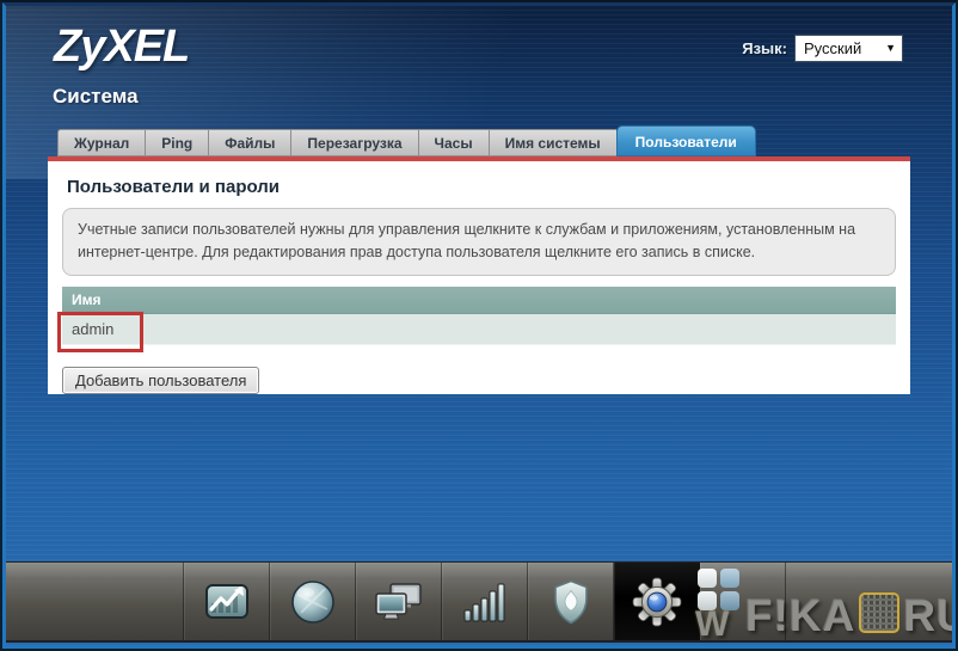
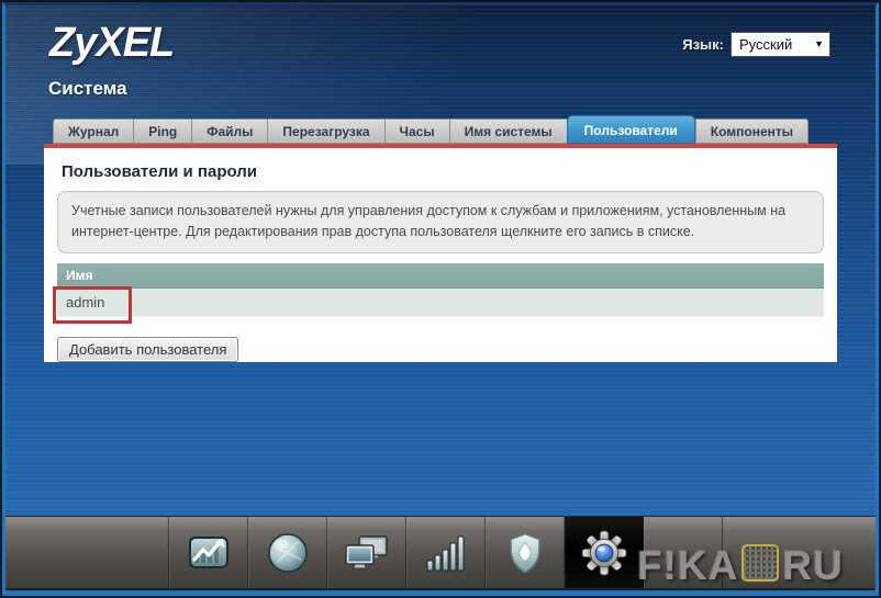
  ZyXEL
  Язык:
  Русский
  ▼
  Система
  Журнал
  Ping
  Файлы
  Перезагрузка
  Часы
  Имя системы
  Пользователи
+ Компоненты
  Пользователи и пароли
- Учетные записи пользователей нужны для управления щелкните к службам и приложениям, установленным на интернет-центре. Для редактирования прав доступа пользователя щелкните его запись в списке.
+ Учетные записи пользователей нужны для управления доступом к службам и приложениям, установленным на интернет-центре. Для редактирования прав доступа пользователя щелкните его запись в списке.
  Имя
  admin
  Добавить пользователя
- W
  F!KA
  RU
